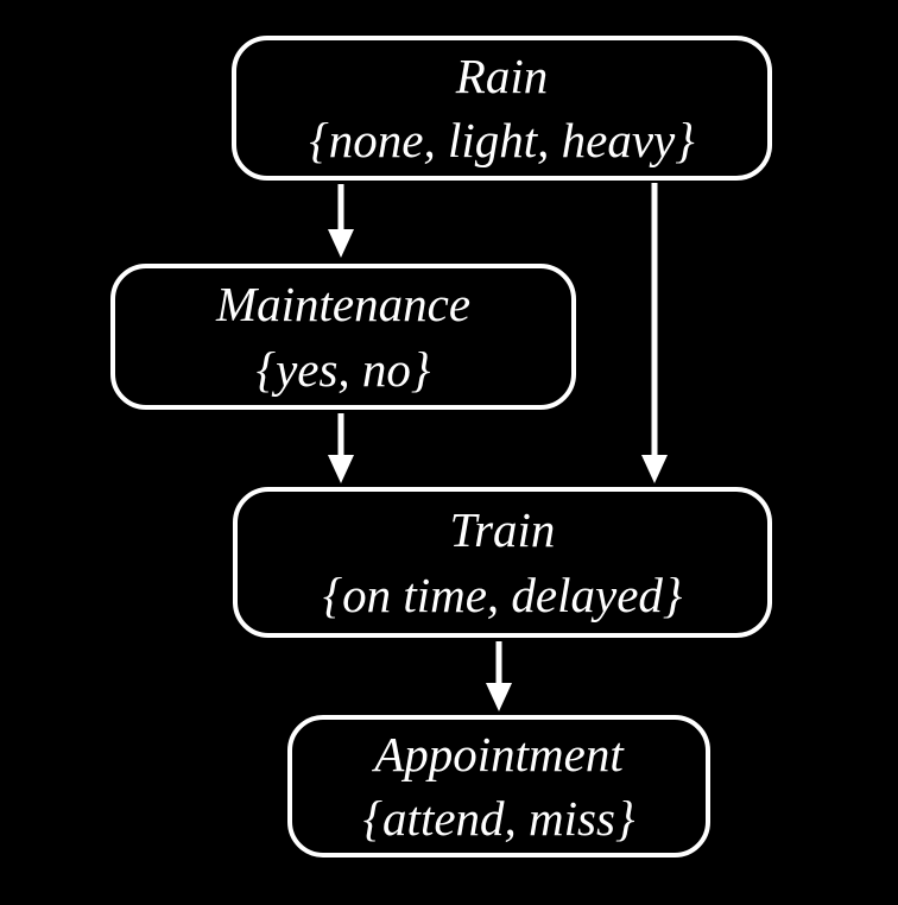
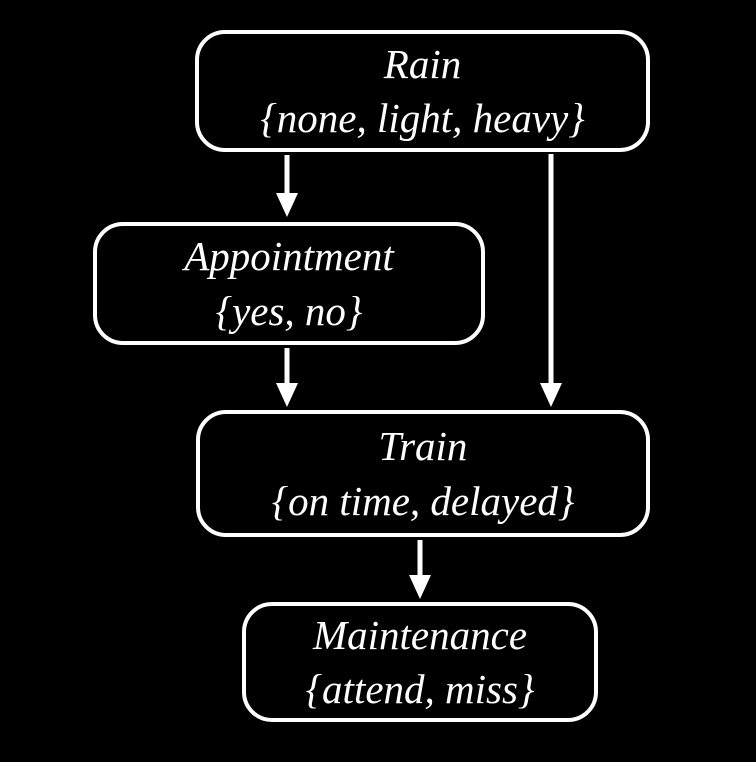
  Rain
  {none, light, heavy}
- Maintenance
+ Appointment
  {yes, no}
  Train
  {on time, delayed}
- Appointment
+ Maintenance
  {attend, miss}
